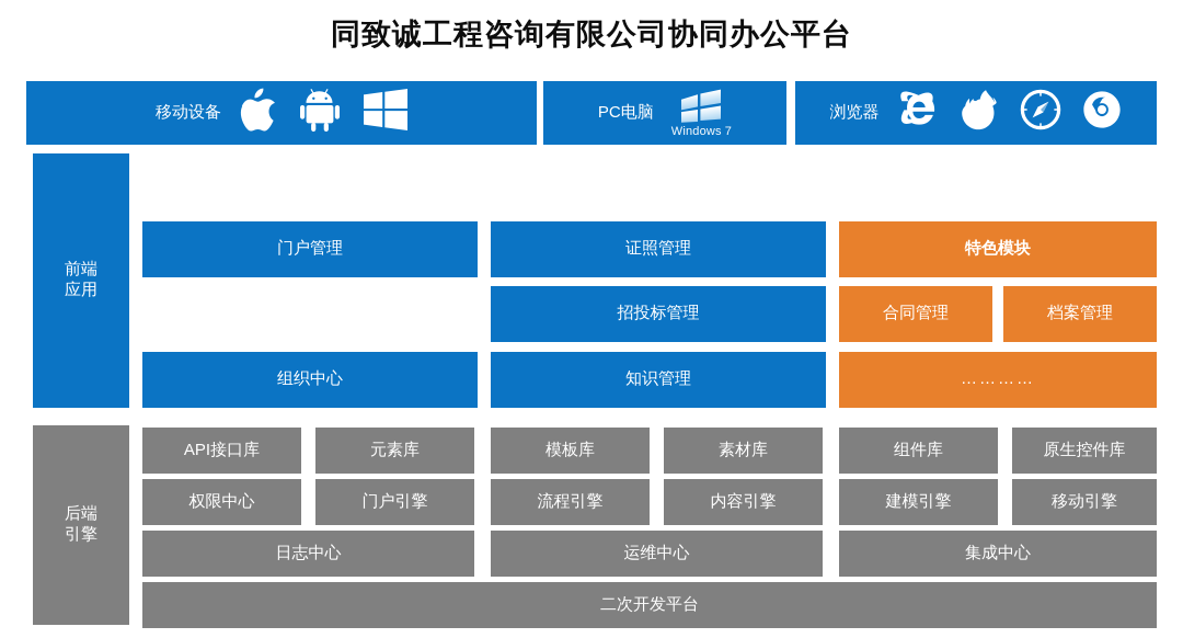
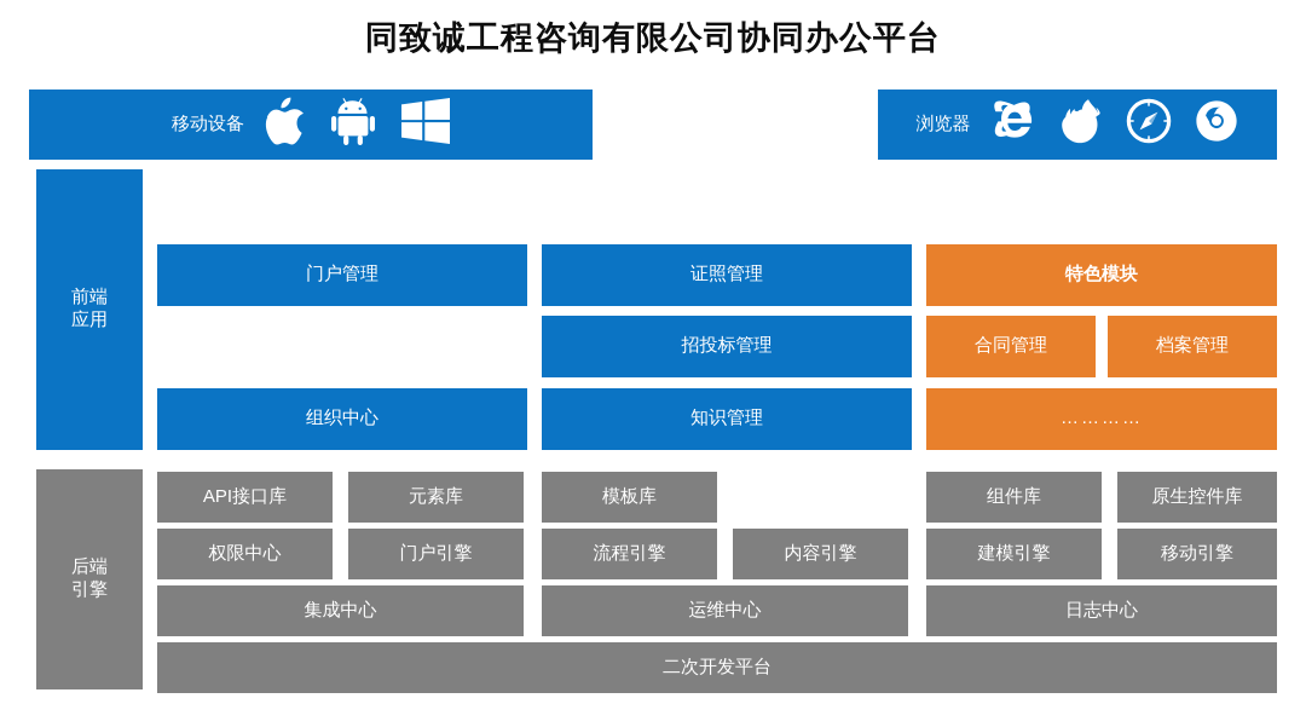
  同致诚工程咨询有限公司协同办公平台
  移动设备
- PC电脑
- Windows 7
  浏览器
  前端
  应用
  门户管理
  组织中心
  证照管理
  招投标管理
  知识管理
  特色模块
  合同管理
  档案管理
  …………
  后端
  引擎
  API接口库
  元素库
  模板库
- 素材库
  组件库
  原生控件库
  权限中心
  门户引擎
  流程引擎
  内容引擎
  建模引擎
  移动引擎
- 日志中心
+ 集成中心
  运维中心
- 集成中心
+ 日志中心
  二次开发平台
